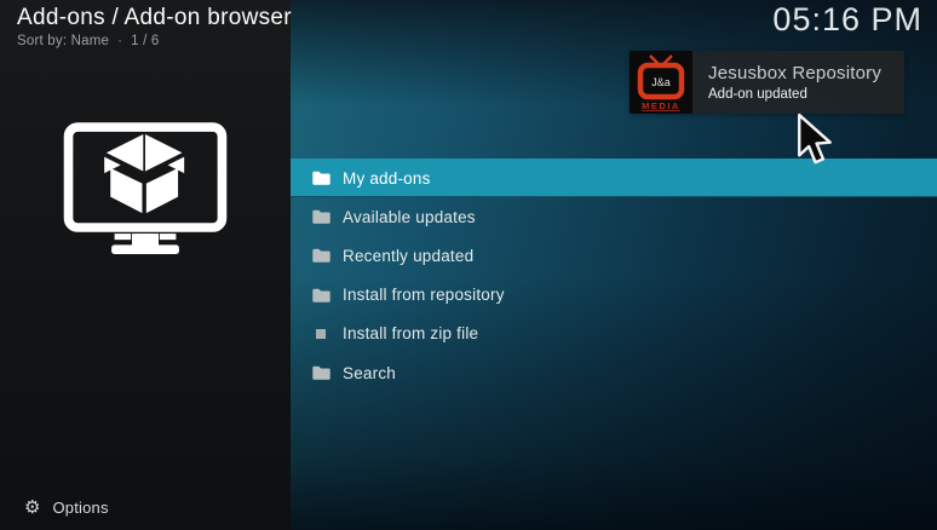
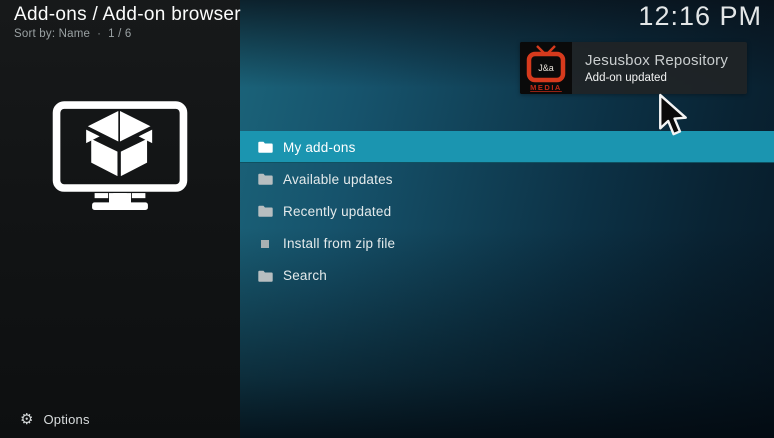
  Add-ons / Add-on browser
  Sort by: Name · 1 / 6
- 05:16 PM
+ 12:16 PM
  J&a
  MEDIA
  Jesusbox Repository
  Add-on updated
  My add-ons
  Available updates
  Recently updated
- Install from repository
  Install from zip file
  Search
  ⚙
  Options
